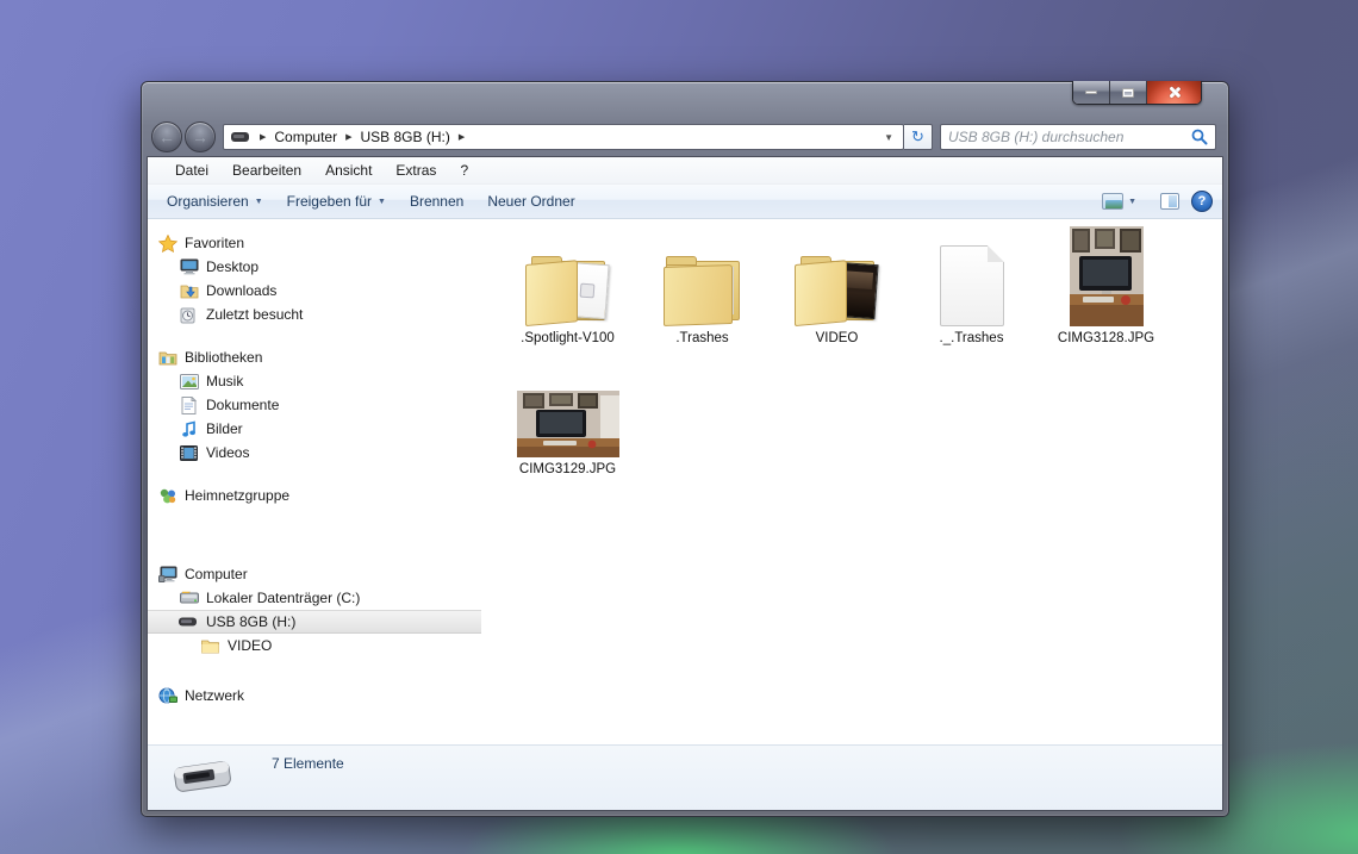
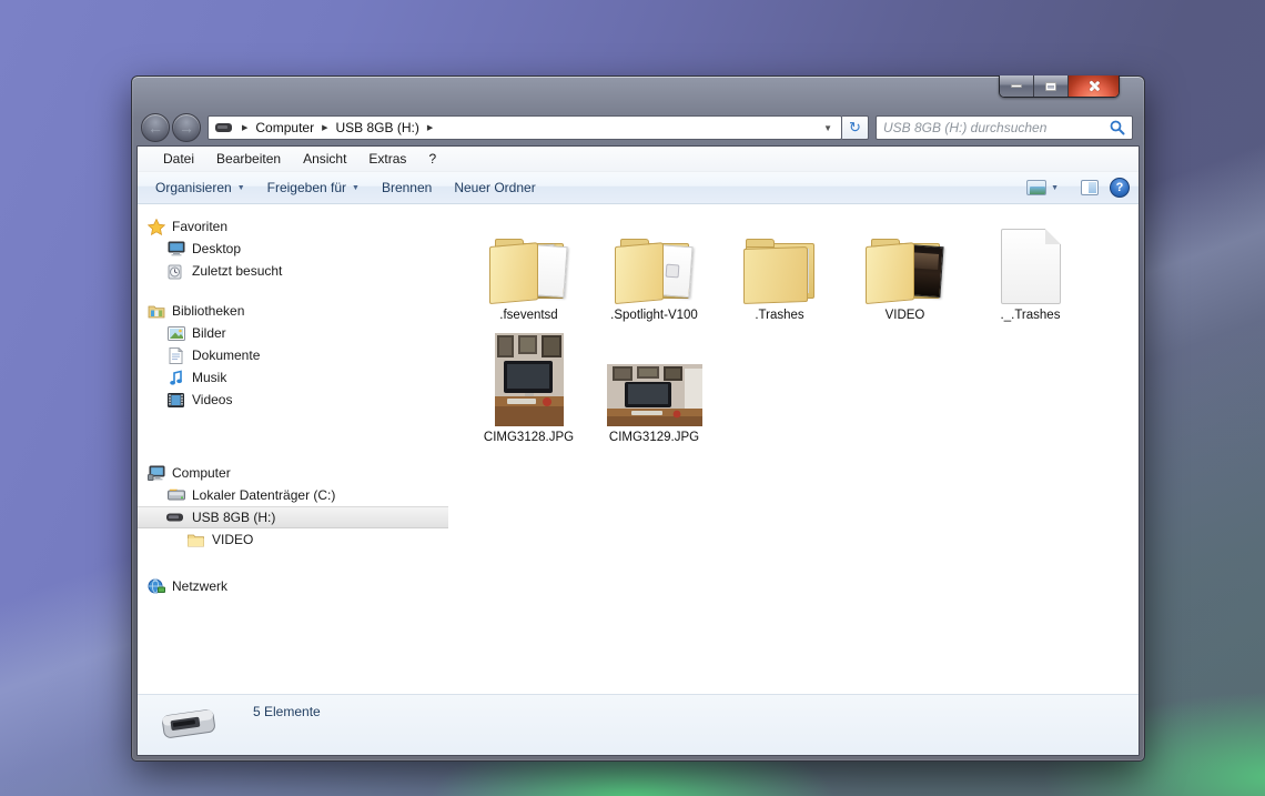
  ←
  →
  Computer
  USB 8GB (H:)
  ▼
  ↻
  USB 8GB (H:) durchsuchen
  Datei
  Bearbeiten
  Ansicht
  Extras
  ?
  Organisieren
  Freigeben für
  Brennen
  Neuer Ordner
  ?
  Favoriten
  Desktop
- Downloads
  Zuletzt besucht
  Bibliotheken
- Musik
+ Bilder
  Dokumente
- Bilder
+ Musik
  Videos
- Heimnetzgruppe
  Computer
  Lokaler Datenträger (C:)
  USB 8GB (H:)
  VIDEO
  Netzwerk
+ .fseventsd
  .Spotlight-V100
  .Trashes
  VIDEO
  ._.Trashes
  CIMG3128.JPG
  CIMG3129.JPG
- 7 Elemente
+ 5 Elemente
